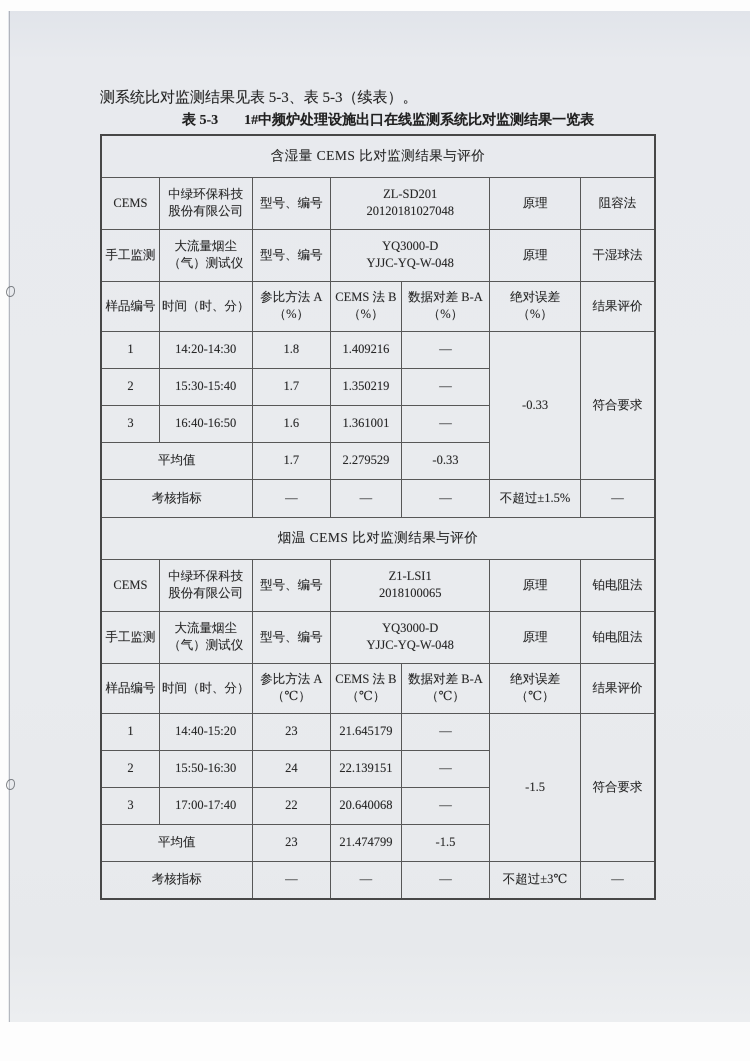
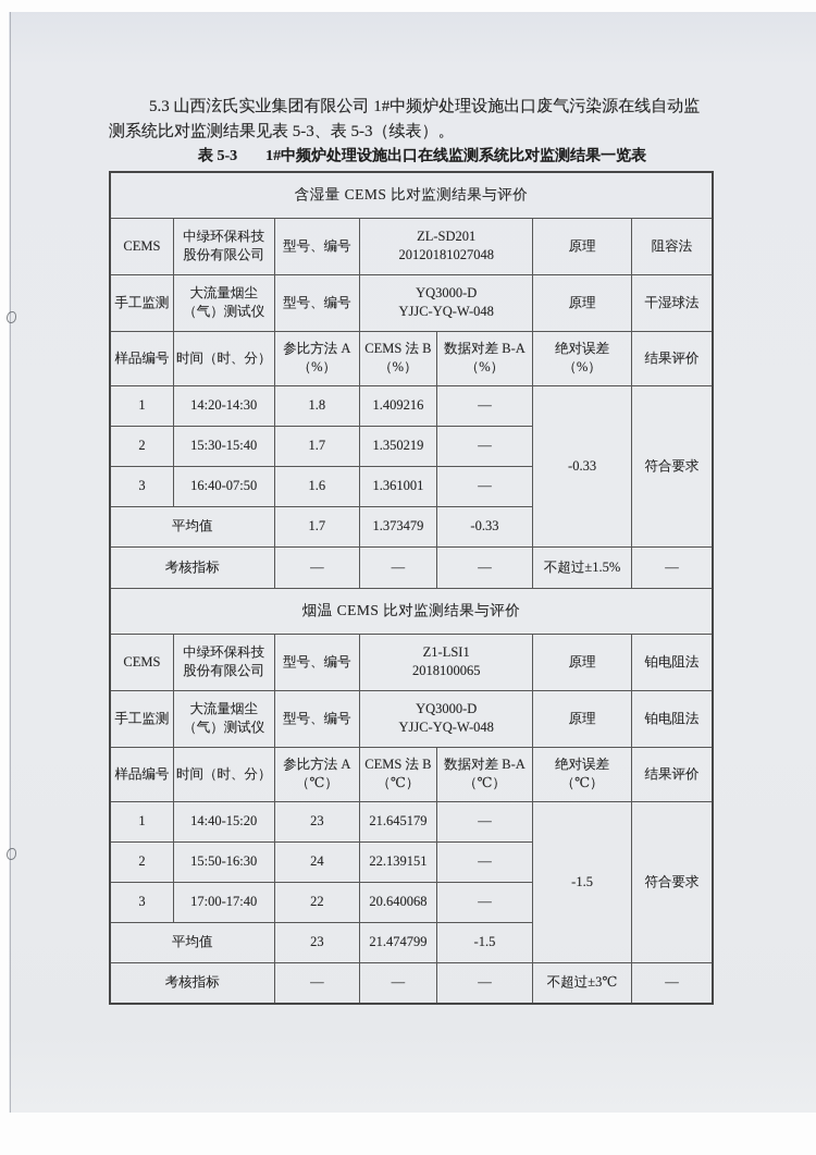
+ 5.3 山西泫氏实业集团有限公司 1#中频炉处理设施出口废气污染源在线自动监
  测系统比对监测结果见表 5-3、表 5-3（续表）。
  表 5-3 1#中频炉处理设施出口在线监测系统比对监测结果一览表
  含湿量 CEMS 比对监测结果与评价
  CEMS	中绿环保科技 股份有限公司	型号、编号	ZL-SD201 20120181027048	原理	阻容法
  手工监测	大流量烟尘 （气）测试仪	型号、编号	YQ3000-D YJJC-YQ-W-048	原理	干湿球法
  样品编号	时间（时、分）	参比方法 A （%）	CEMS 法 B （%）	数据对差 B-A （%）	绝对误差 （%）	结果评价
  1	14:20-14:30	1.8	1.409216	—	-0.33	符合要求
  2	15:30-15:40	1.7	1.350219	—
- 3	16:40-16:50	1.6	1.361001	—
+ 3	16:40-07:50	1.6	1.361001	—
- 平均值	1.7	2.279529	-0.33
+ 平均值	1.7	1.373479	-0.33
  考核指标	—	—	—	不超过±1.5%	—
  烟温 CEMS 比对监测结果与评价
  CEMS	中绿环保科技 股份有限公司	型号、编号	Z1-LSI1 2018100065	原理	铂电阻法
  手工监测	大流量烟尘 （气）测试仪	型号、编号	YQ3000-D YJJC-YQ-W-048	原理	铂电阻法
  样品编号	时间（时、分）	参比方法 A （℃）	CEMS 法 B （℃）	数据对差 B-A （℃）	绝对误差 （℃）	结果评价
  1	14:40-15:20	23	21.645179	—	-1.5	符合要求
  2	15:50-16:30	24	22.139151	—
  3	17:00-17:40	22	20.640068	—
  平均值	23	21.474799	-1.5
  考核指标	—	—	—	不超过±3℃	—
